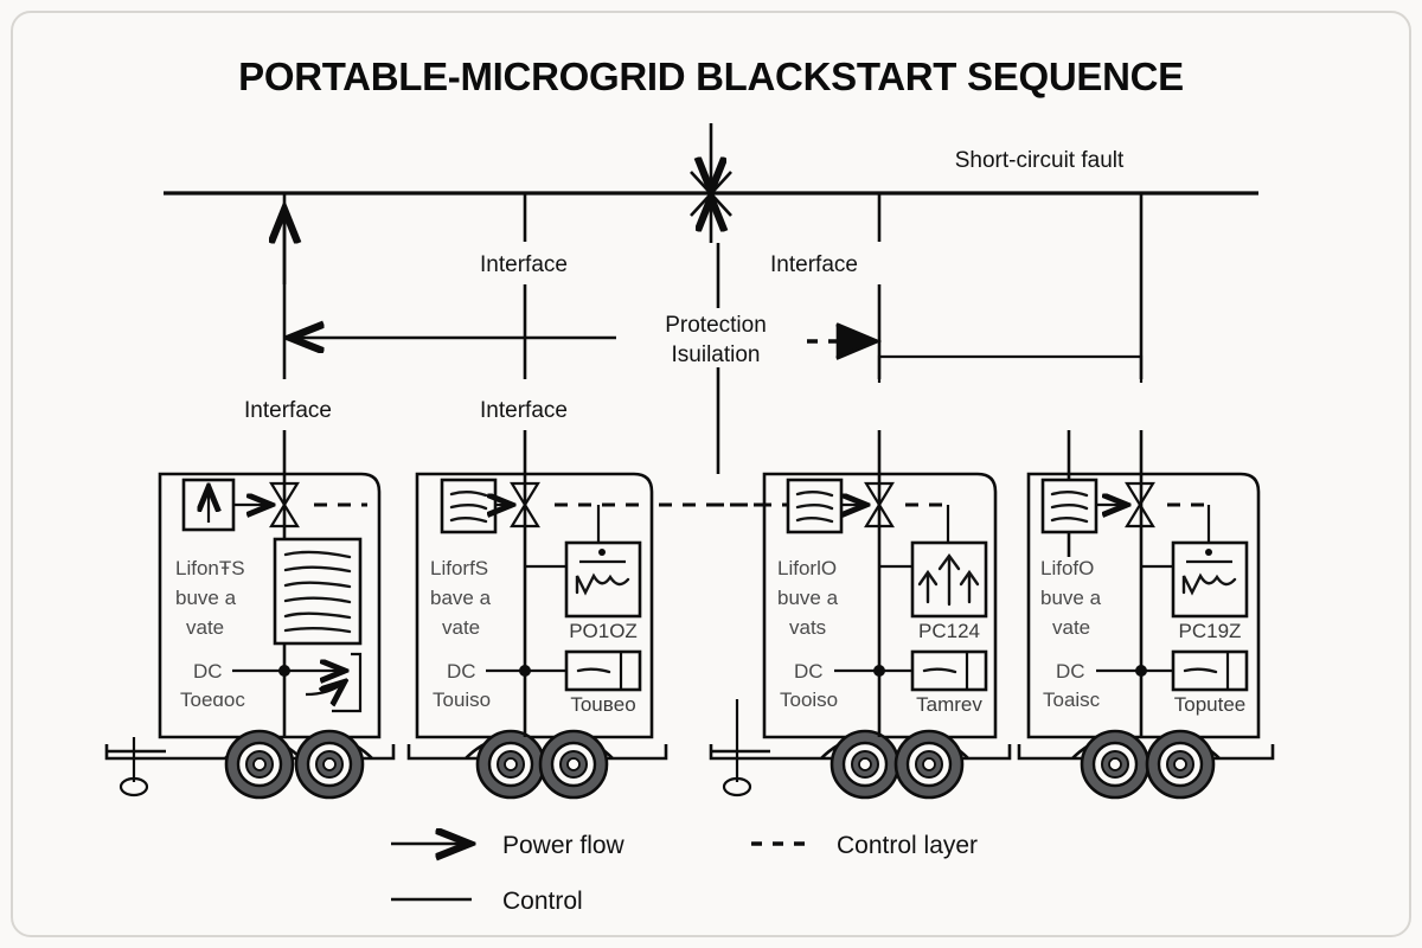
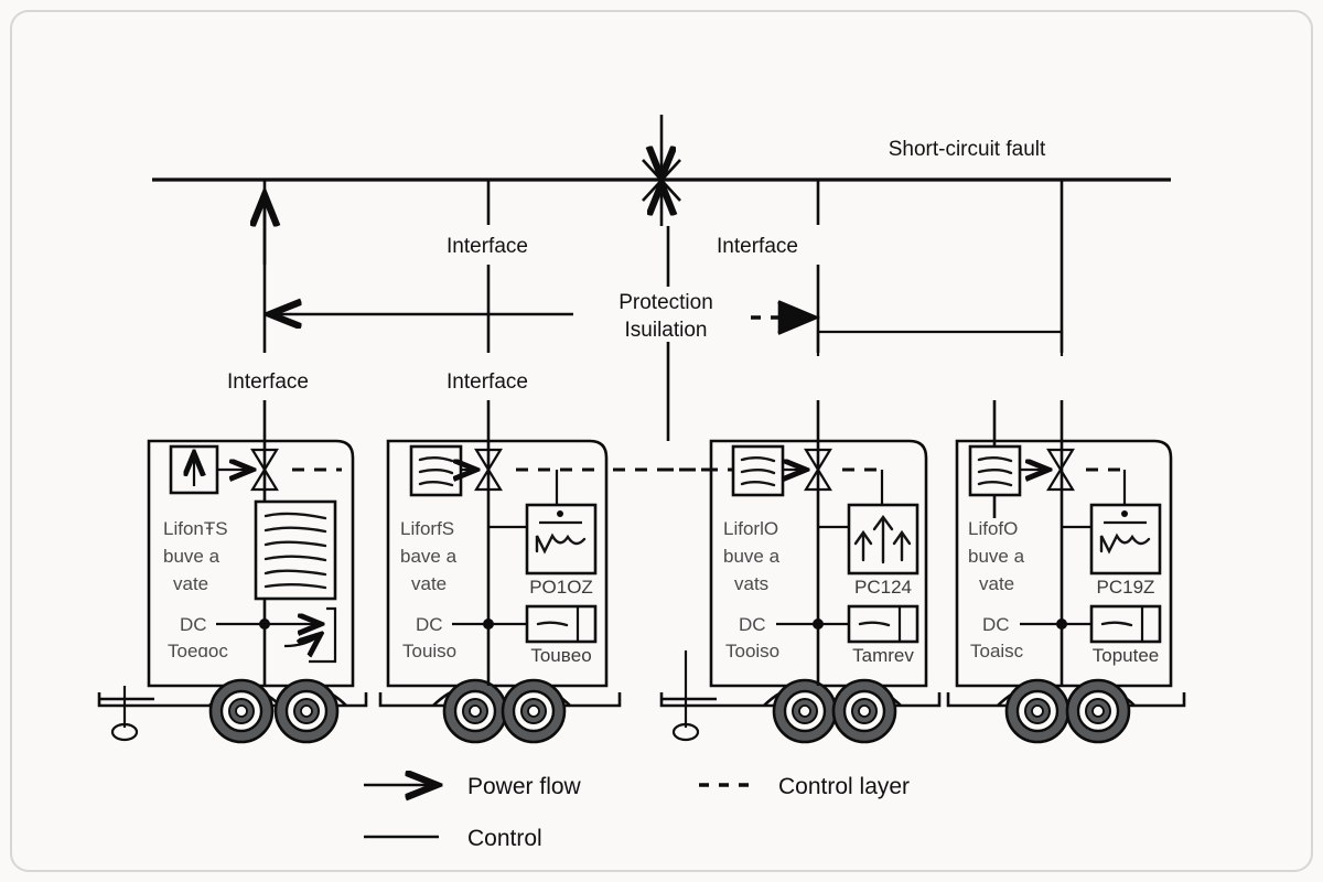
- PORTABLE-MICROGRID BLACKSTART SEQUENCE
  Short-circuit fault
  Protection
  Isuilation
  Interface
  Interface
  Interface
  Interface
  LifonŦS
  buve a
  vate
  DC
  Toeɑoc
  LiforfS
  bave a
  vate
  PO1OZ
  DC
  Touiso
  Touʙeo
  LiforlO
  buve a
  vats
  PC124
  DC
  Tooiso
  Tamrev
  LifofO
  buve a
  vate
  PC19Z
  DC
  Toaisc
  Toputee
  Power flow
  Control layer
  Control
